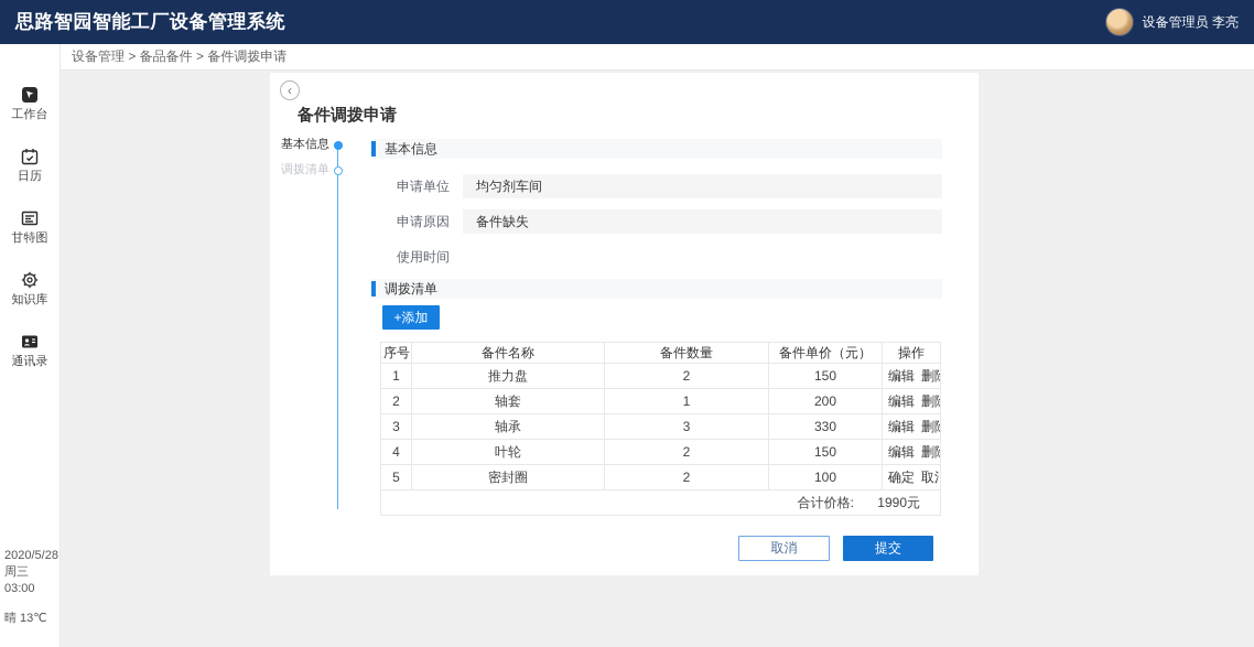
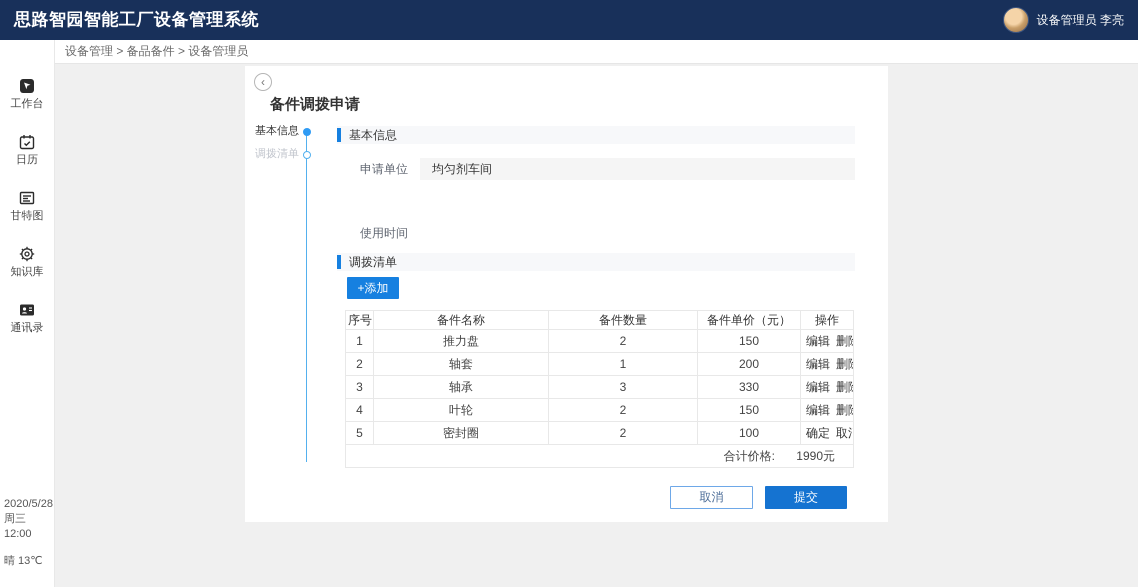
  思路智园智能工厂设备管理系统
  设备管理员 李亮
  工作台
  日历
  甘特图
  知识库
  通讯录
  2020/5/28
- 周三 03:00
+ 周三 12:00
  晴 13℃
- 设备管理 > 备品备件 > 备件调拨申请
+ 设备管理 > 备品备件 > 设备管理员
  ‹
  备件调拨申请
  基本信息
  调拨清单
  基本信息
  申请单位
  均匀剂车间
- 申请原因
- 备件缺失
  使用时间
  调拨清单
  +添加
  序号	备件名称	备件数量	备件单价（元）	操作
  1	推力盘	2	150	编辑 删
  2	轴套	1	200	编辑 删
  3	轴承	3	330	编辑 删
  4	叶轮	2	150	编辑 删
  5	密封圈	2	100	确定 取
  合计价格: 1990元
  取消
  提交
